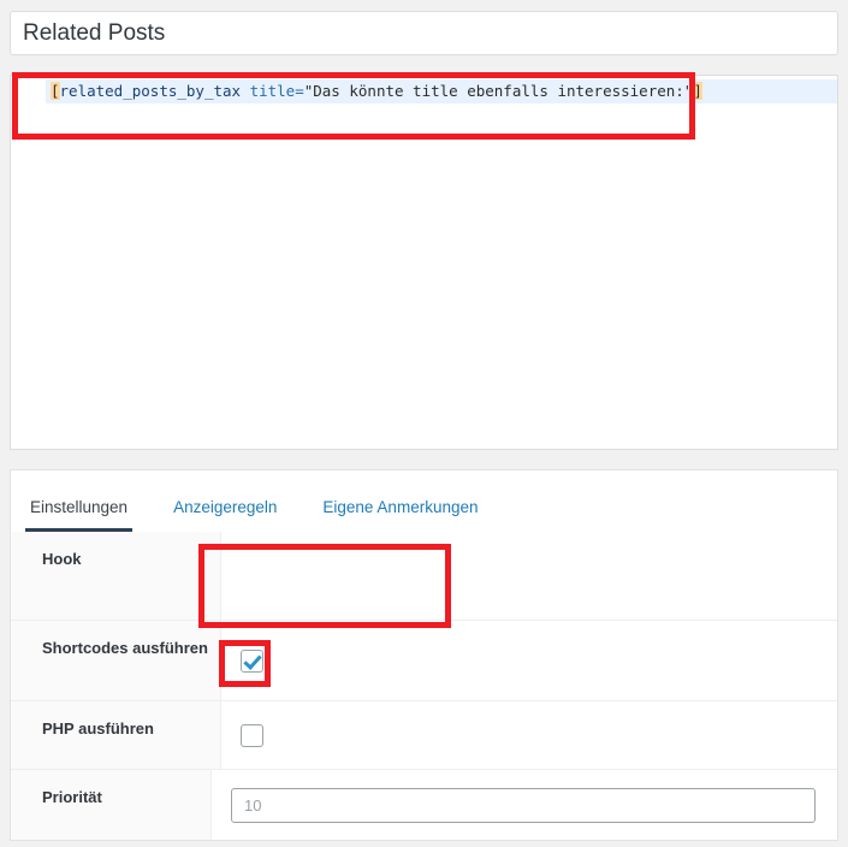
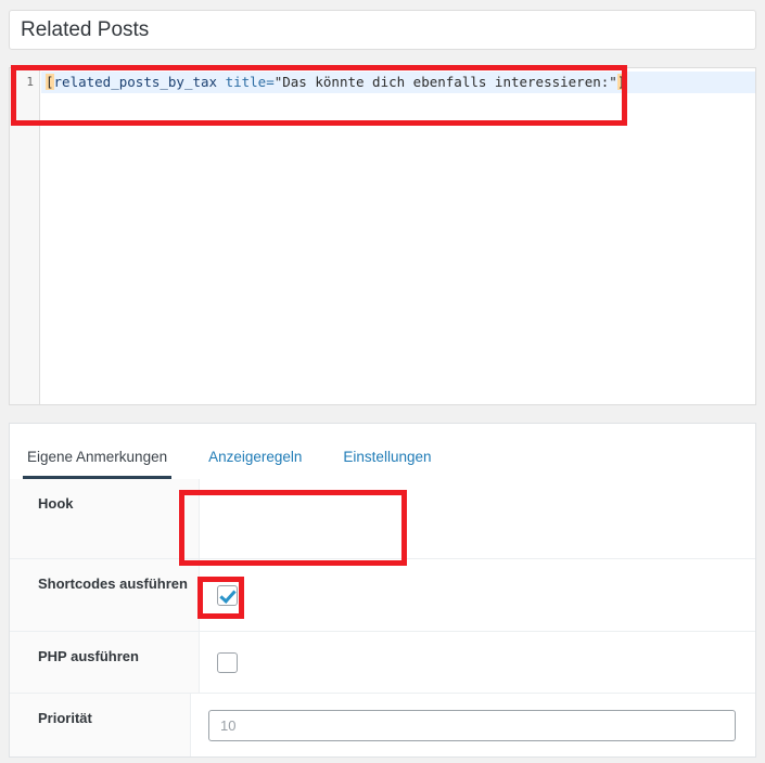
  Related Posts
+ 1
- [related_posts_by_tax title="Das könnte title ebenfalls interessieren:"]
+ [related_posts_by_tax title="Das könnte dich ebenfalls interessieren:"]
- Einstellungen
+ Eigene Anmerkungen
  Anzeigeregeln
- Eigene Anmerkungen
+ Einstellungen
  Hook
  Shortcodes ausführen
  PHP ausführen
  Priorität
  10
